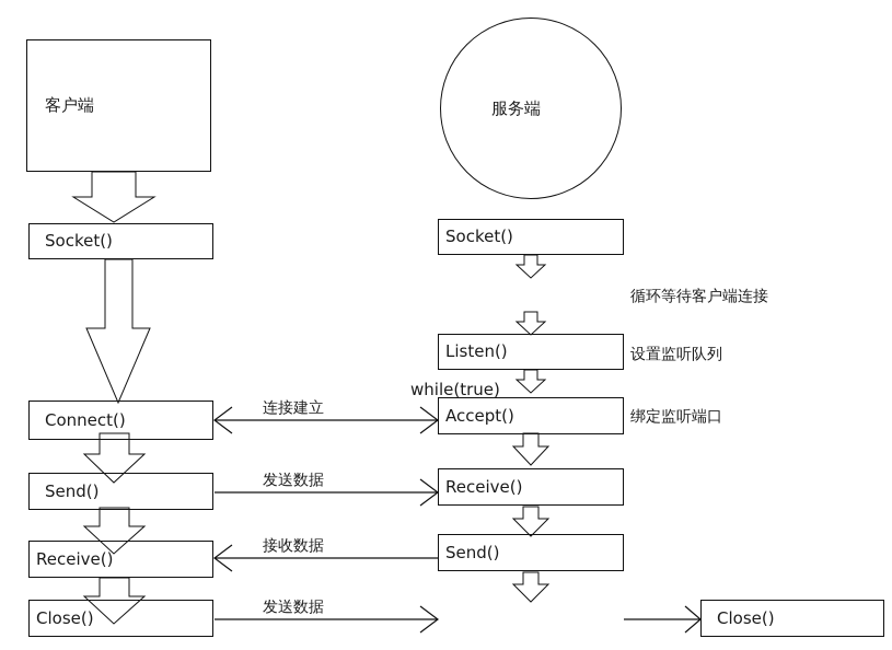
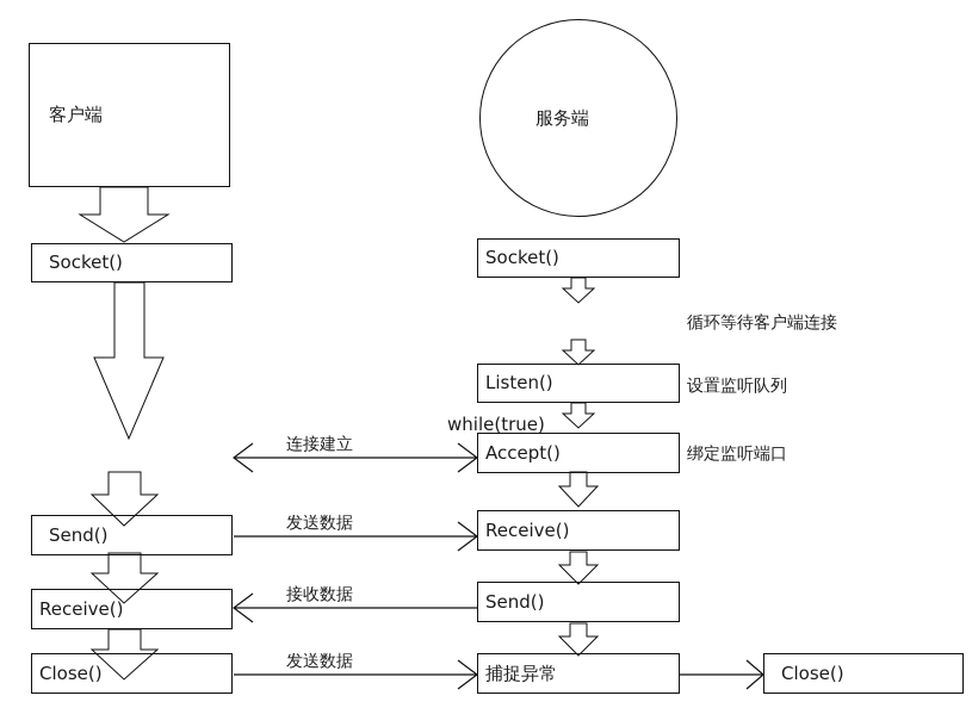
  客户端
  Socket()
- Connect()
  Send()
  Receive()
  Close()
  服务端
  Socket()
  Listen()
  Accept()
  Receive()
  Send()
+ 捕捉异常
  Close()
  循环等待客户端连接
  设置监听队列
  绑定监听端口
  while(true)
  连接建立
  发送数据
  接收数据
  发送数据
